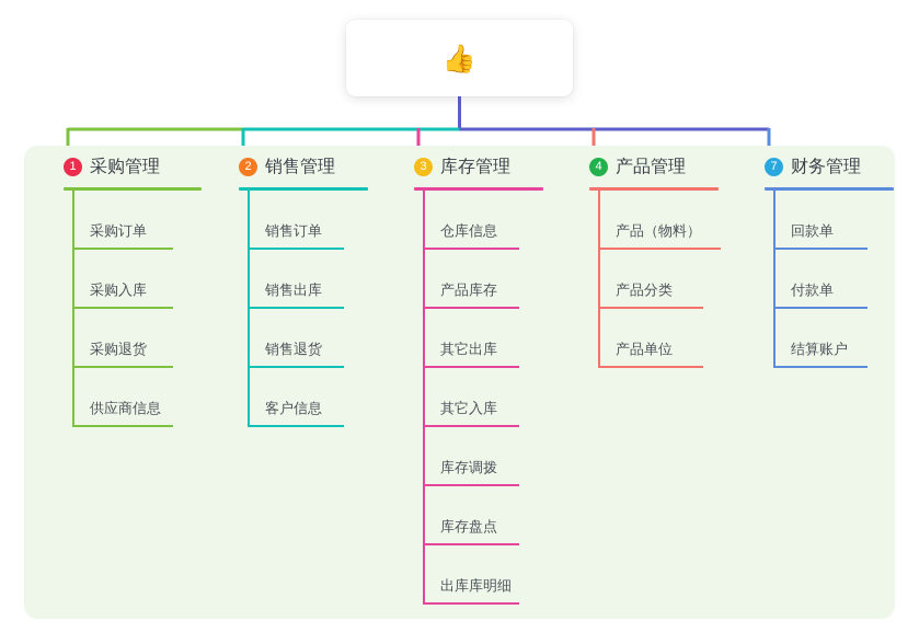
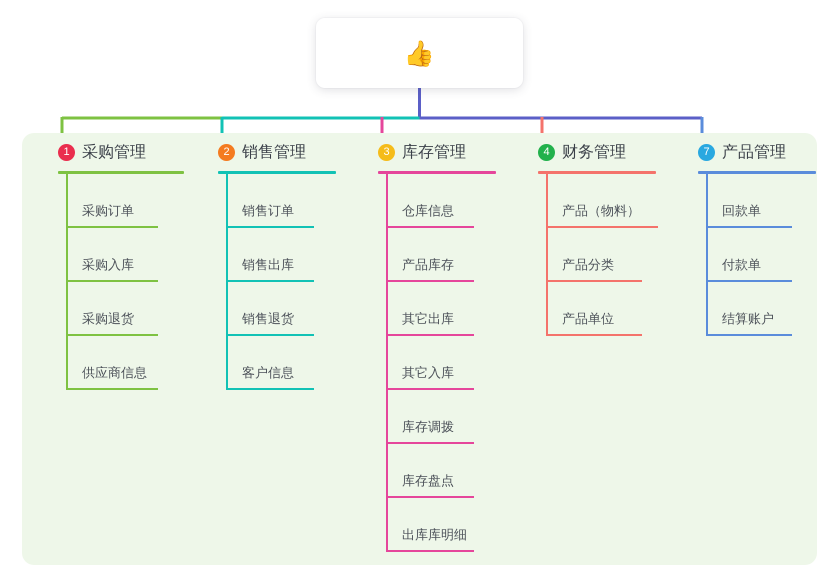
  👍
  1
  采购管理
  采购订单
  采购入库
  采购退货
  供应商信息
  2
  销售管理
  销售订单
  销售出库
  销售退货
  客户信息
  3
  库存管理
  仓库信息
  产品库存
  其它出库
  其它入库
  库存调拨
  库存盘点
  出库库明细
  4
- 产品管理
+ 财务管理
  产品（物料）
  产品分类
  产品单位
  7
- 财务管理
+ 产品管理
  回款单
  付款单
  结算账户
